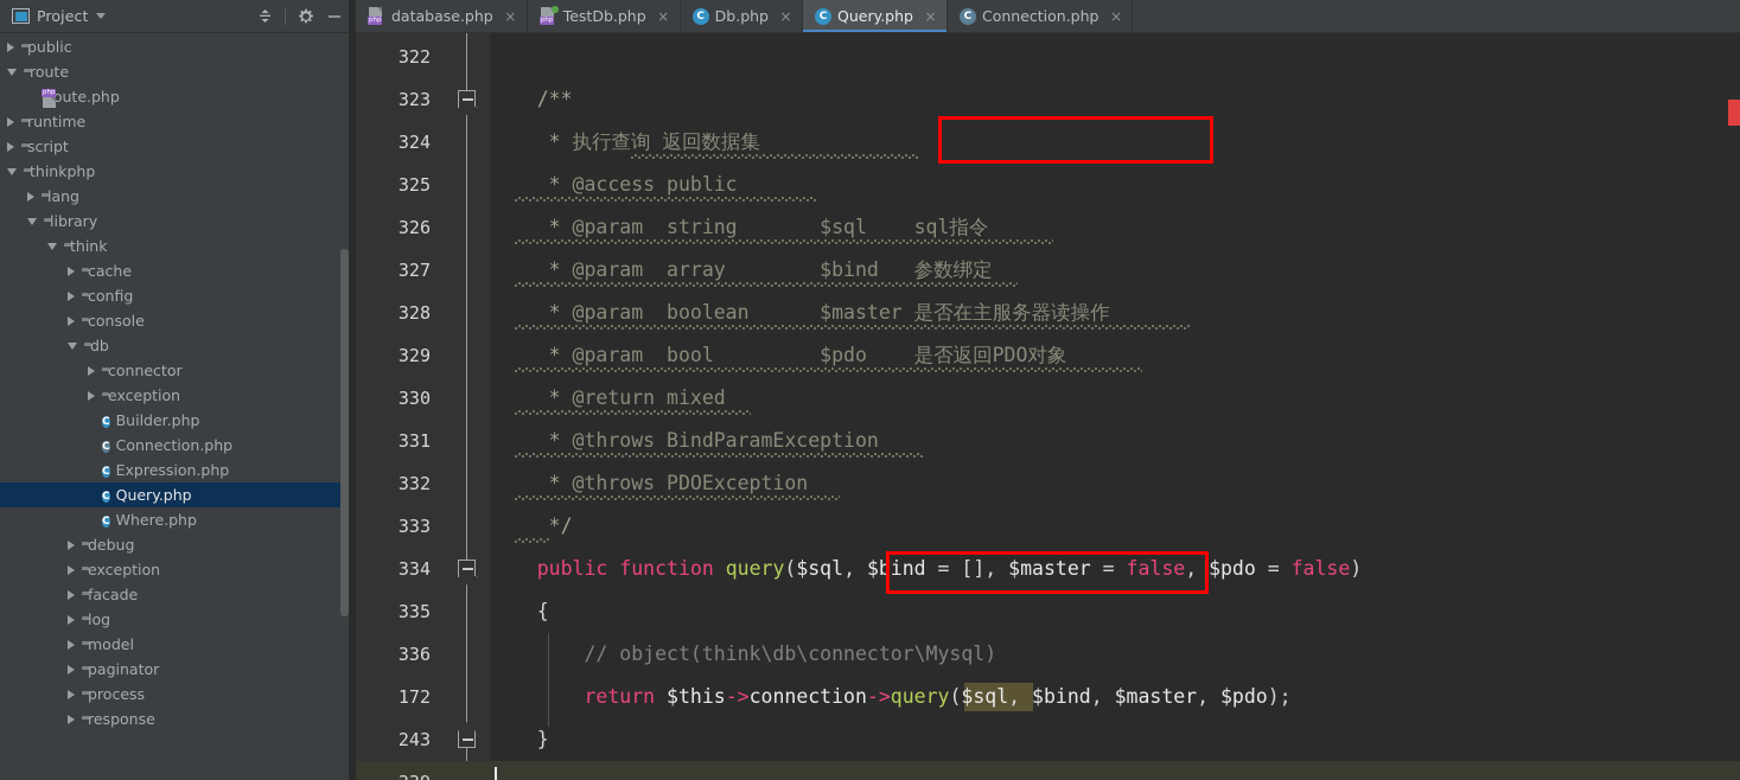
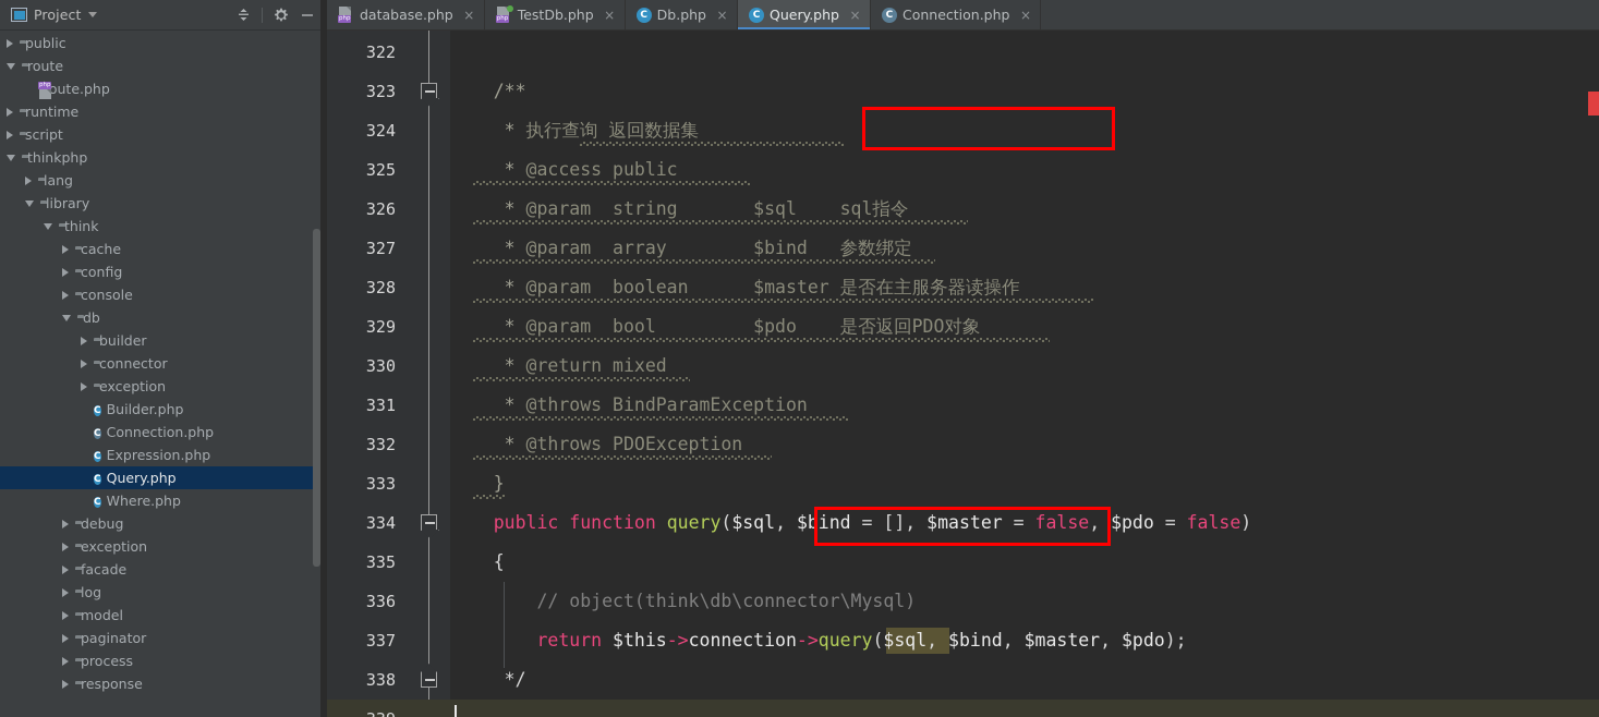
  Project
  public
  route
  oute.php
  runtime
  script
  thinkphp
  lang
  library
  think
  cache
  config
  console
  db
+ builder
  connector
  exception
  C
  Builder.php
  C
  Connection.php
  C
  Expression.php
  C
  Query.php
  C
  Where.php
  debug
  exception
  facade
  log
  model
  paginator
  process
  response
  database.php
  ×
  TestDb.php
  ×
  C
  Db.php
  ×
  C
  Query.php
  ×
  C
  Connection.php
  ×
  322
  323
  324
  325
  326
  327
  328
  329
  330
  331
  332
  333
  334
  335
  336
- 172
+ 337
- 243
+ 338
  /**
  * 执行查询 返回数据集
  * @access public
  * @param string $sql sql指令
  * @param array $bind 参数绑定
  * @param boolean $master 是否在主服务器读操作
  * @param bool $pdo 是否返回PDO对象
  * @return mixed
  * @throws BindParamException
  * @throws PDOException
- */
+ }
  public function query($sql, $bind = [], $master = false, $pdo = false)
  {
  // object(think\db\connector\Mysql)
  return $this->connection->query($sql, $bind, $master, $pdo);
- }
+ */
